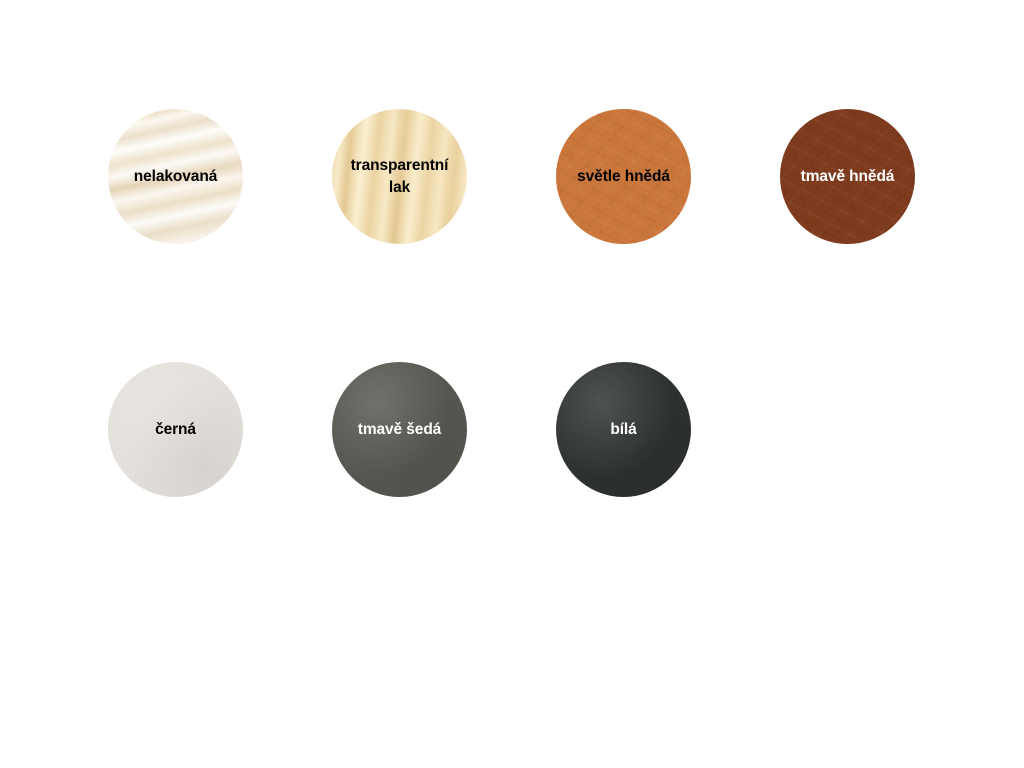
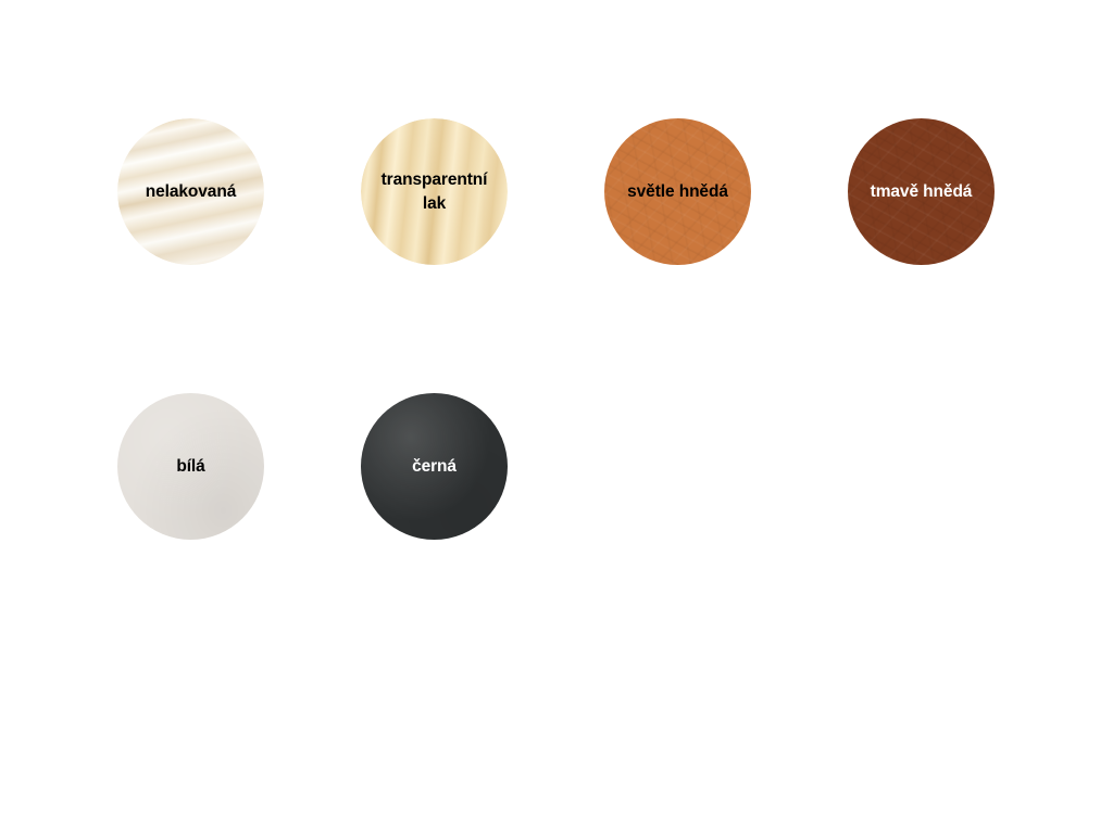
  nelakovaná
  transparentní
  lak
  světle hnědá
  tmavě hnědá
- černá
+ bílá
- tmavě šedá
- bílá
+ černá
